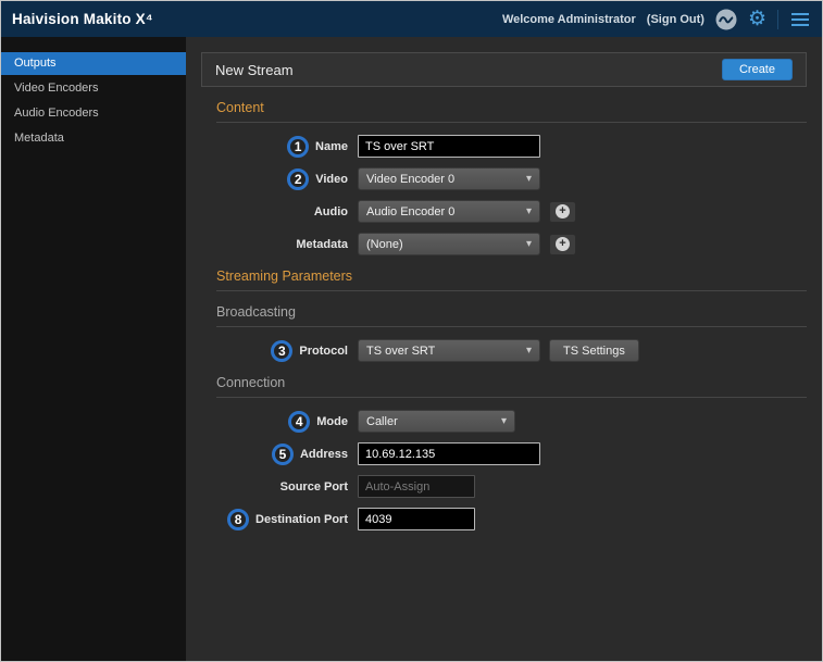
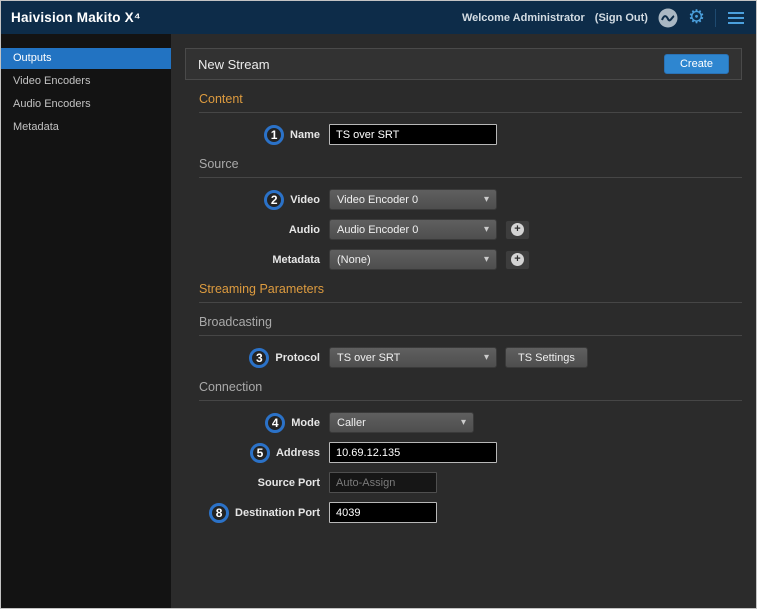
  Haivision Makito X⁴
  Welcome Administrator
  (Sign Out)
  ⚙
  Outputs
  Video Encoders
  Audio Encoders
  Metadata
  New Stream
  Create
  Content
  1
  Name
  TS over SRT
+ Source
  2
  Video
  Video Encoder 0
  ▾
  Audio
  Audio Encoder 0
  ▾
  +
  Metadata
  (None)
  ▾
  +
  Streaming Parameters
  Broadcasting
  3
  Protocol
  TS over SRT
  ▾
  TS Settings
  Connection
  4
  Mode
  Caller
  ▾
  5
  Address
  10.69.12.135
  Source Port
  Auto-Assign
  8
  Destination Port
  4039
